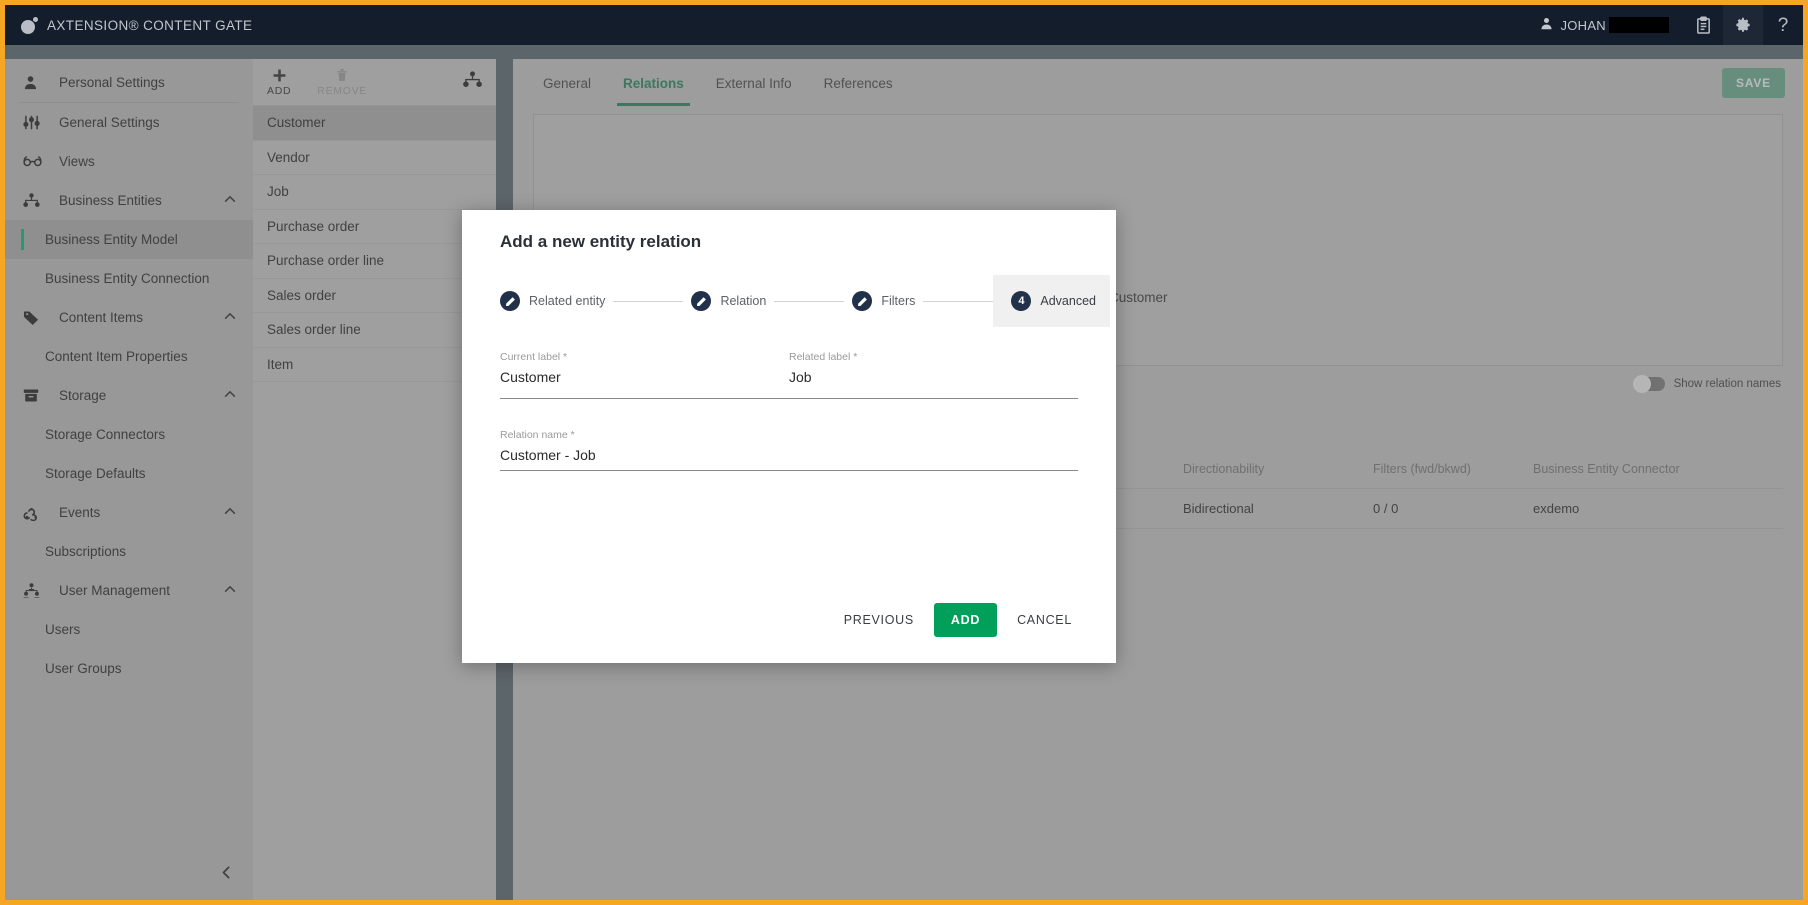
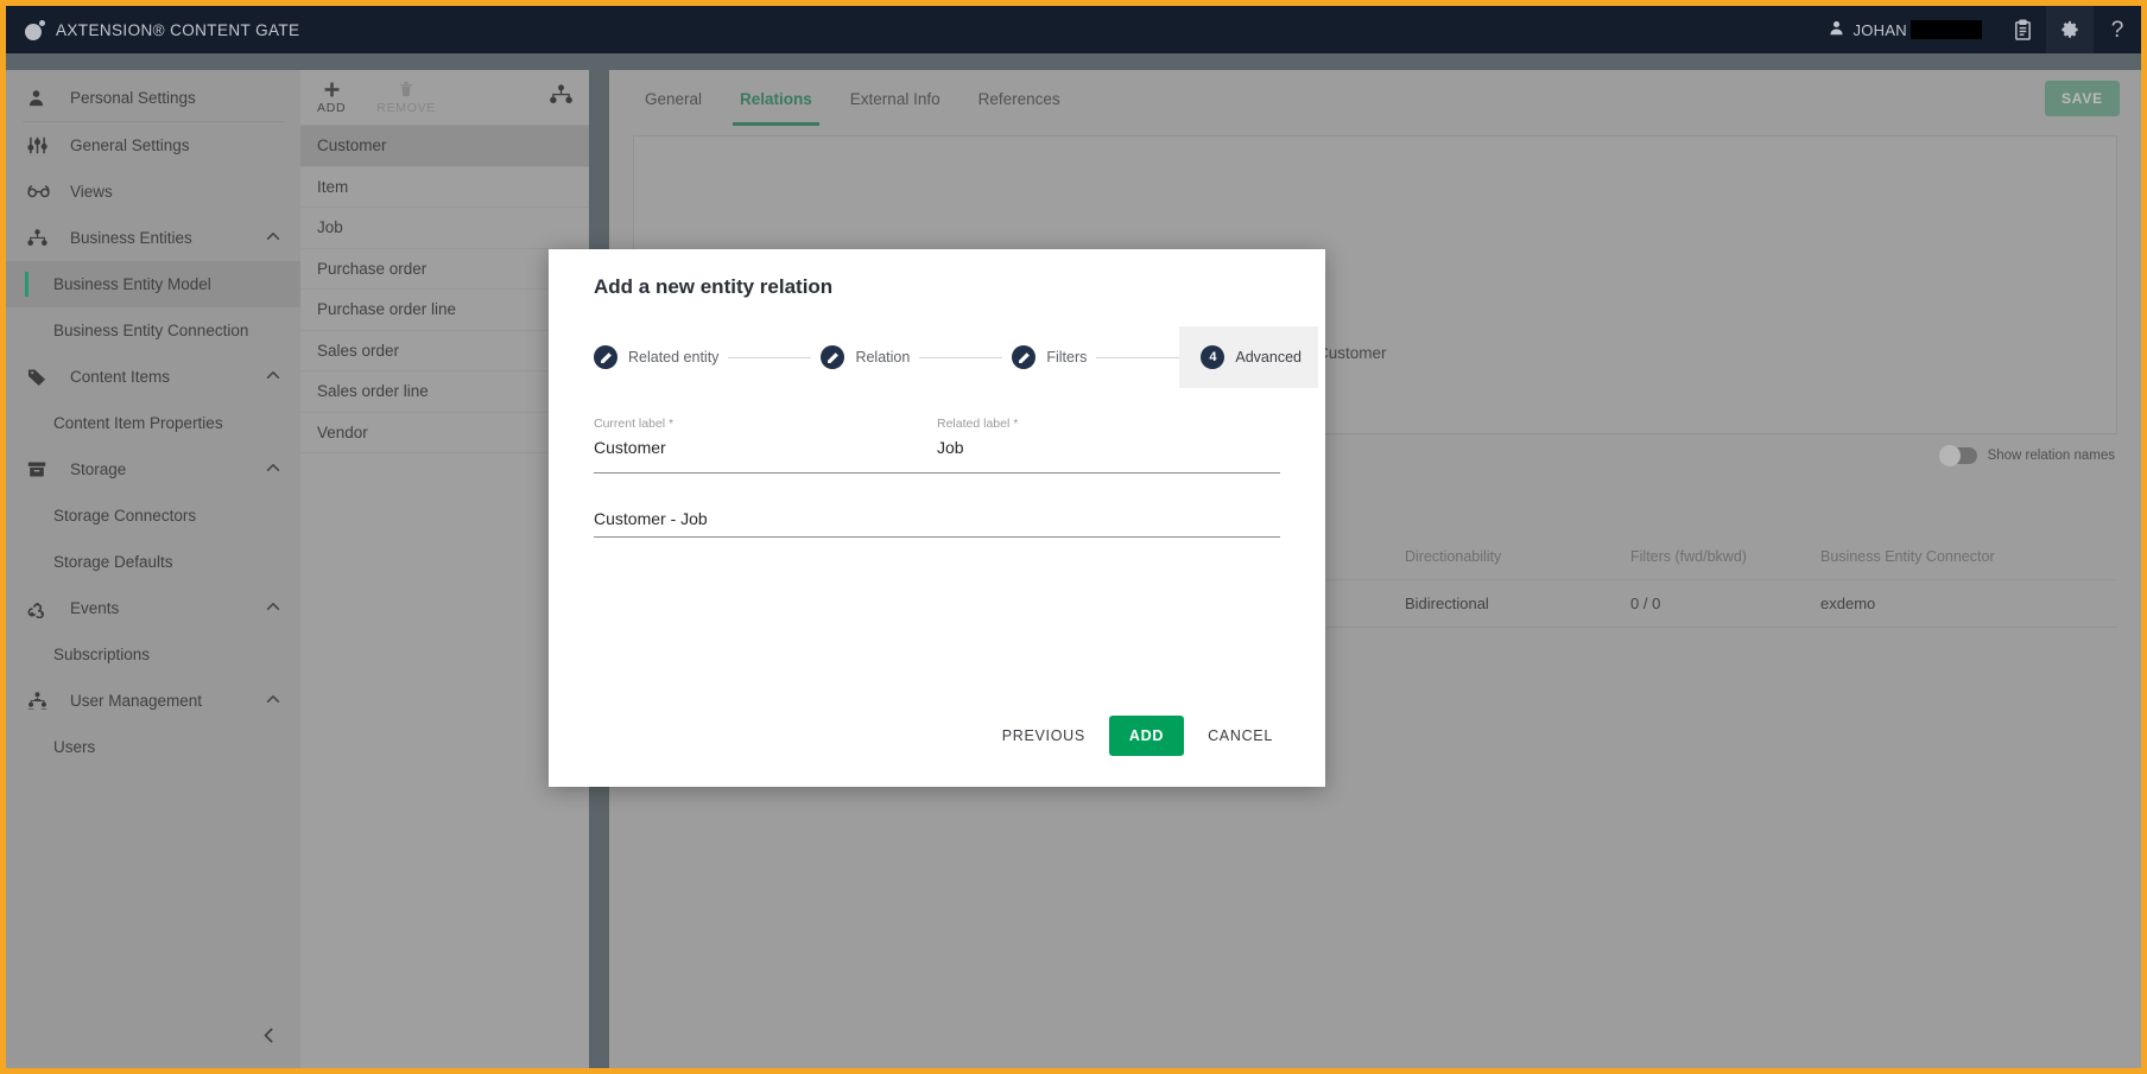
  AXTENSION® CONTENT GATE
  JOHAN
  ?
  Personal Settings
  General Settings
  Views
  Business Entities
  Business Entity Model
  Business Entity Connection
  Content Items
  Content Item Properties
  Storage
  Storage Connectors
  Storage Defaults
  Events
  Subscriptions
  User Management
  Users
- User Groups
  ADD
  REMOVE
  Customer
- Vendor
+ Item
  Job
  Purchase order
  Purchase order line
  Sales order
  Sales order line
- Item
+ Vendor
  SAVE
  General
  Relations
  External Info
  References
  ustomer
  Show relation names
  Directionability
  Filters (fwd/bkwd)
  Business Entity Connector
  Bidirectional
  0 / 0
  exdemo
  Add a new entity relation
  Related entity
  Relation
  Filters
  4
  Advanced
  Current label *
  Customer
  Related label *
  Job
- Relation name *
  Customer - Job
  PREVIOUS
  ADD
  CANCEL
